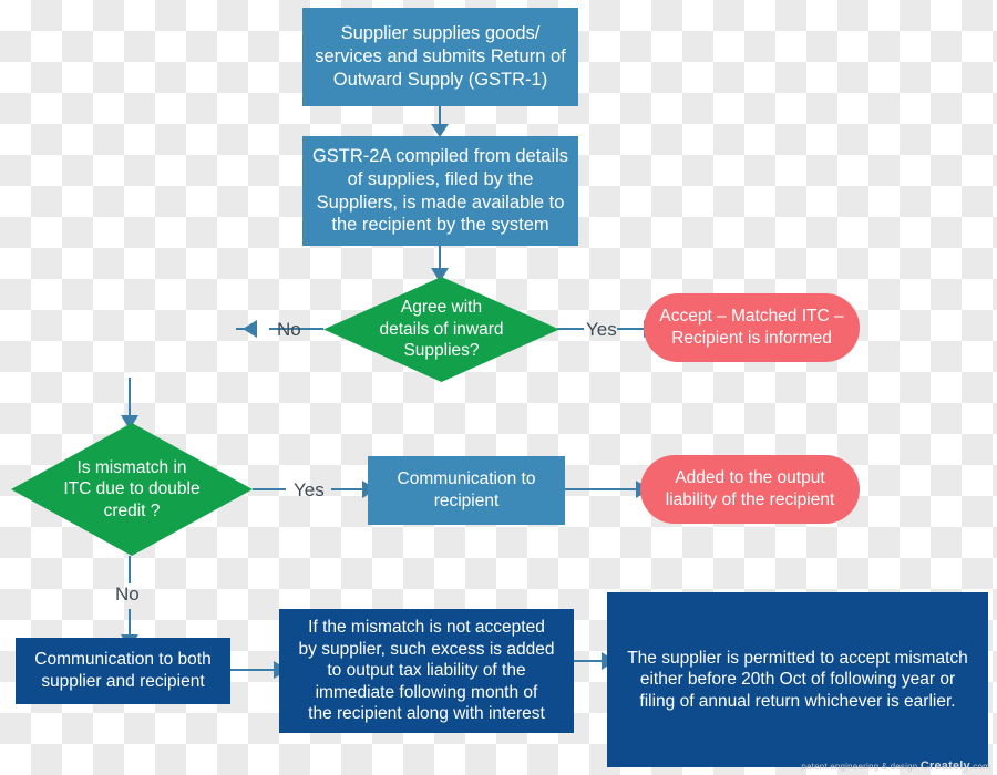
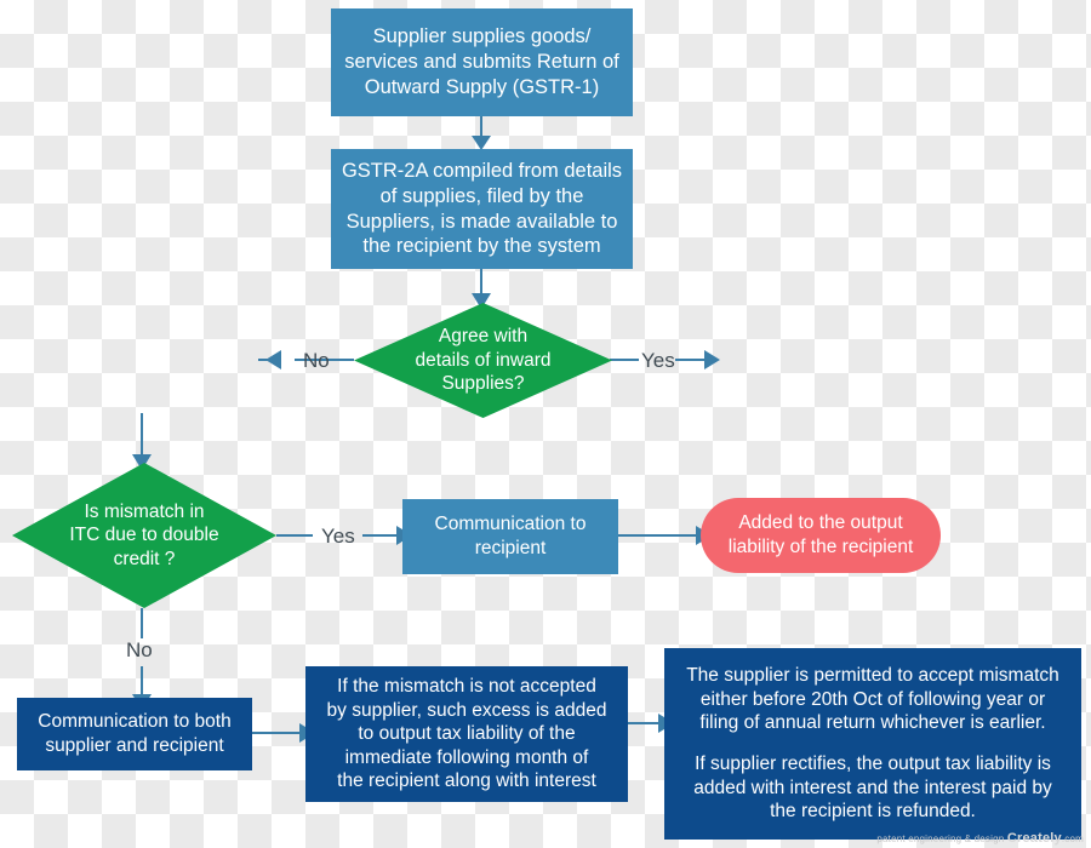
  Supplier supplies goods/
  services and submits Return of
  Outward Supply (GSTR-1)
  GSTR-2A compiled from details
  of supplies, filed by the
  Suppliers, is made available to
  the recipient by the system
  Agree with
  details of inward
  Supplies?
- Accept – Matched ITC –
- Recipient is informed
  Is mismatch in
  ITC due to double
  credit ?
  Communication to
  recipient
  Added to the output
  liability of the recipient
  Communication to both
  supplier and recipient
  If the mismatch is not accepted
  by supplier, such excess is added
  to output tax liability of the
  immediate following month of
  the recipient along with interest
  The supplier is permitted to accept mismatch
  either before 20th Oct of following year or
  filing of annual return whichever is earlier.
+ If supplier rectifies, the output tax liability is
+ added with interest and the interest paid by
+ the recipient is refunded.
  No
  Yes
  Yes
  No
  patent engineering & design Creately.com
